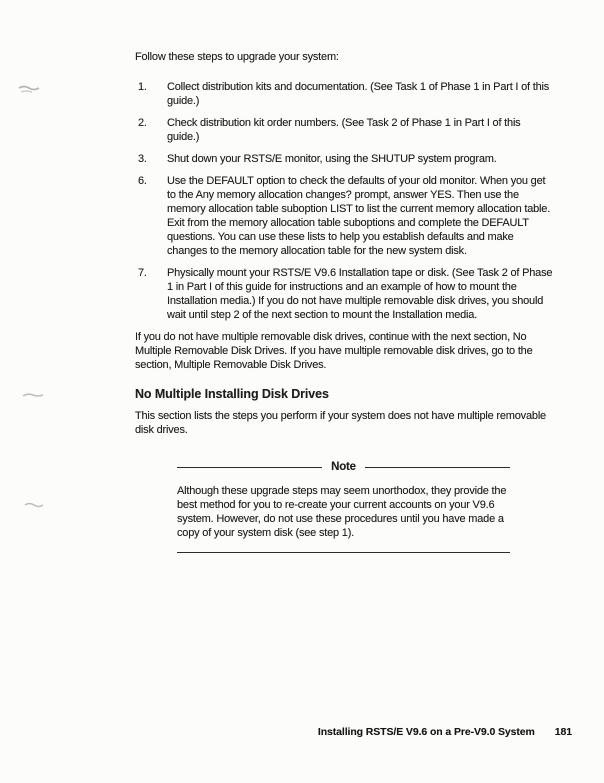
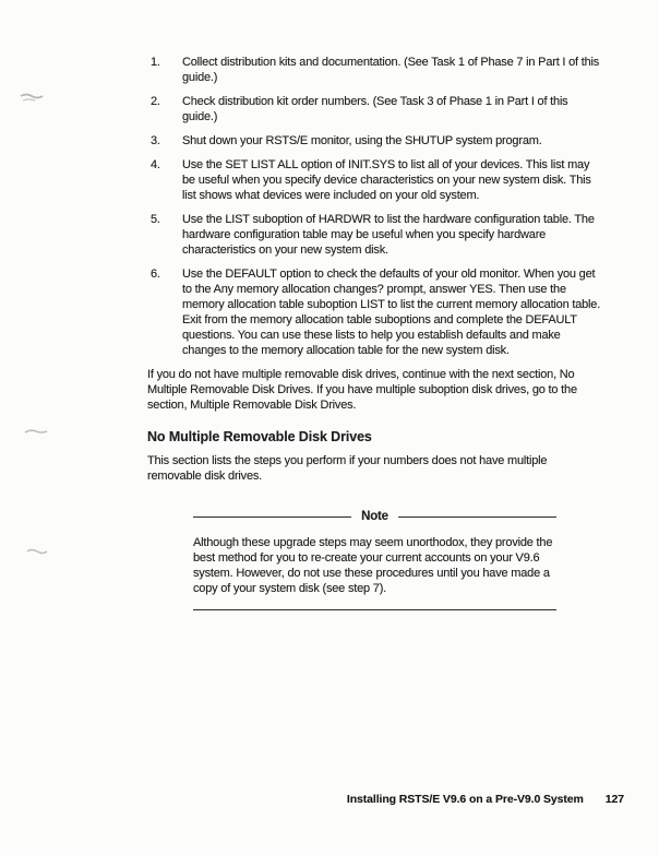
- Follow these steps to upgrade your system:
  1.
- Collect distribution kits and documentation. (See Task 1 of Phase 1 in Part I of this guide.)
+ Collect distribution kits and documentation. (See Task 1 of Phase 7 in Part I of this guide.)
  2.
- Check distribution kit order numbers. (See Task 2 of Phase 1 in Part I of this guide.)
+ Check distribution kit order numbers. (See Task 3 of Phase 1 in Part I of this guide.)
  3.
  Shut down your RSTS/E monitor, using the SHUTUP system program.
+ 4.
+ Use the SET LIST ALL option of INIT.SYS to list all of your devices. This list may be useful when you specify device characteristics on your new system disk. This list shows what devices were included on your old system.
+ 5.
+ Use the LIST suboption of HARDWR to list the hardware configuration table. The hardware configuration table may be useful when you specify hardware characteristics on your new system disk.
  6.
  Use the DEFAULT option to check the defaults of your old monitor. When you get to the Any memory allocation changes? prompt, answer YES. Then use the memory allocation table suboption LIST to list the current memory allocation table. Exit from the memory allocation table suboptions and complete the DEFAULT questions. You can use these lists to help you establish defaults and make changes to the memory allocation table for the new system disk.
- 7.
- Physically mount your RSTS/E V9.6 Installation tape or disk. (See Task 2 of Phase 1 in Part I of this guide for instructions and an example of how to mount the Installation media.) If you do not have multiple removable disk drives, you should wait until step 2 of the next section to mount the Installation media.
- If you do not have multiple removable disk drives, continue with the next section, No Multiple Removable Disk Drives. If you have multiple removable disk drives, go to the section, Multiple Removable Disk Drives.
+ If you do not have multiple removable disk drives, continue with the next section, No Multiple Removable Disk Drives. If you have multiple suboption disk drives, go to the section, Multiple Removable Disk Drives.
- No Multiple Installing Disk Drives
+ No Multiple Removable Disk Drives
- This section lists the steps you perform if your system does not have multiple removable disk drives.
+ This section lists the steps you perform if your numbers does not have multiple removable disk drives.
  Note
- Although these upgrade steps may seem unorthodox, they provide the best method for you to re-create your current accounts on your V9.6 system. However, do not use these procedures until you have made a copy of your system disk (see step 1).
+ Although these upgrade steps may seem unorthodox, they provide the best method for you to re-create your current accounts on your V9.6 system. However, do not use these procedures until you have made a copy of your system disk (see step 7).
  Installing RSTS/E V9.6 on a Pre-V9.0 System
- 181
+ 127
